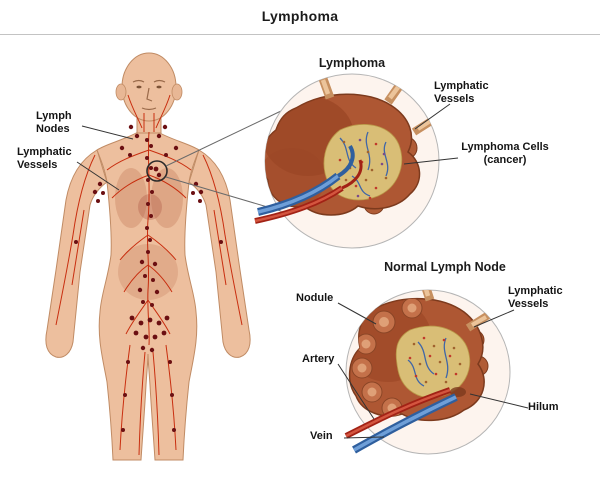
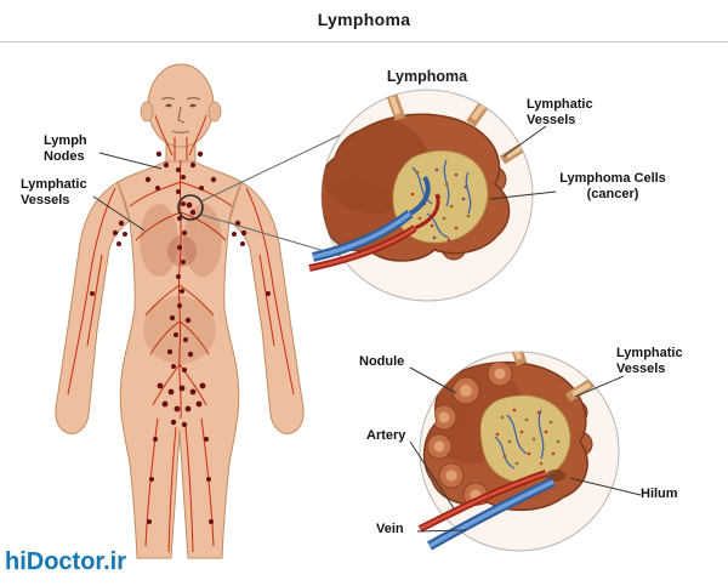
  Lymphoma
  Lymph
  Nodes
  Lymphatic
  Vessels
  Lymphoma
  Lymphatic
  Vessels
  Lymphoma Cells
  (cancer)
- Normal Lymph Node
  Nodule
  Artery
  Vein
  Lymphatic
  Vessels
  Hilum
+ hiDoctor.ir
